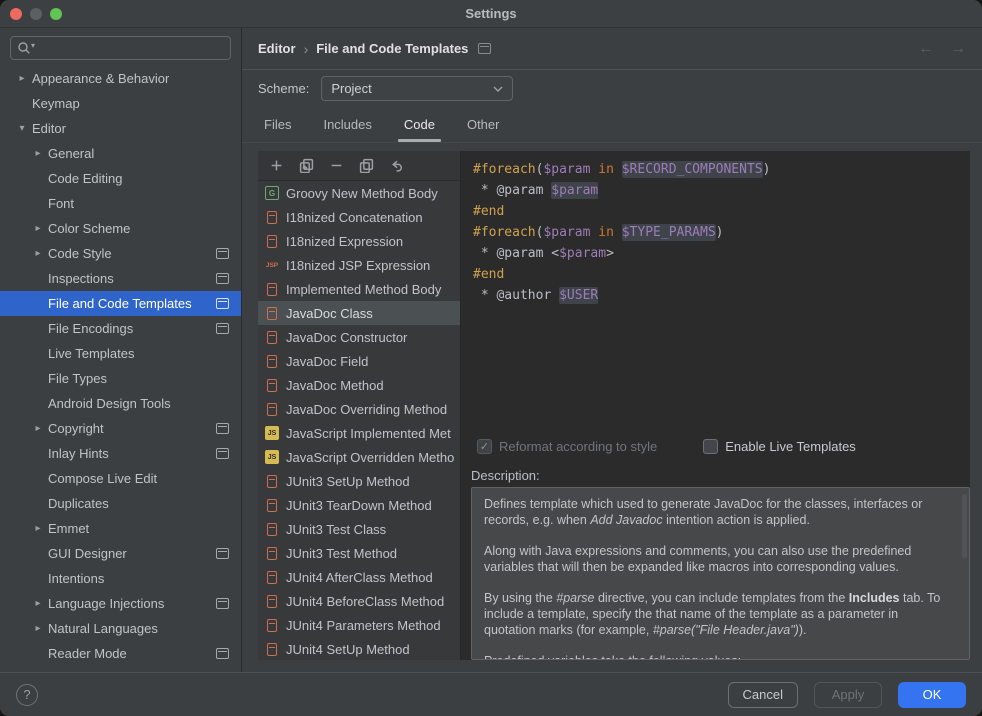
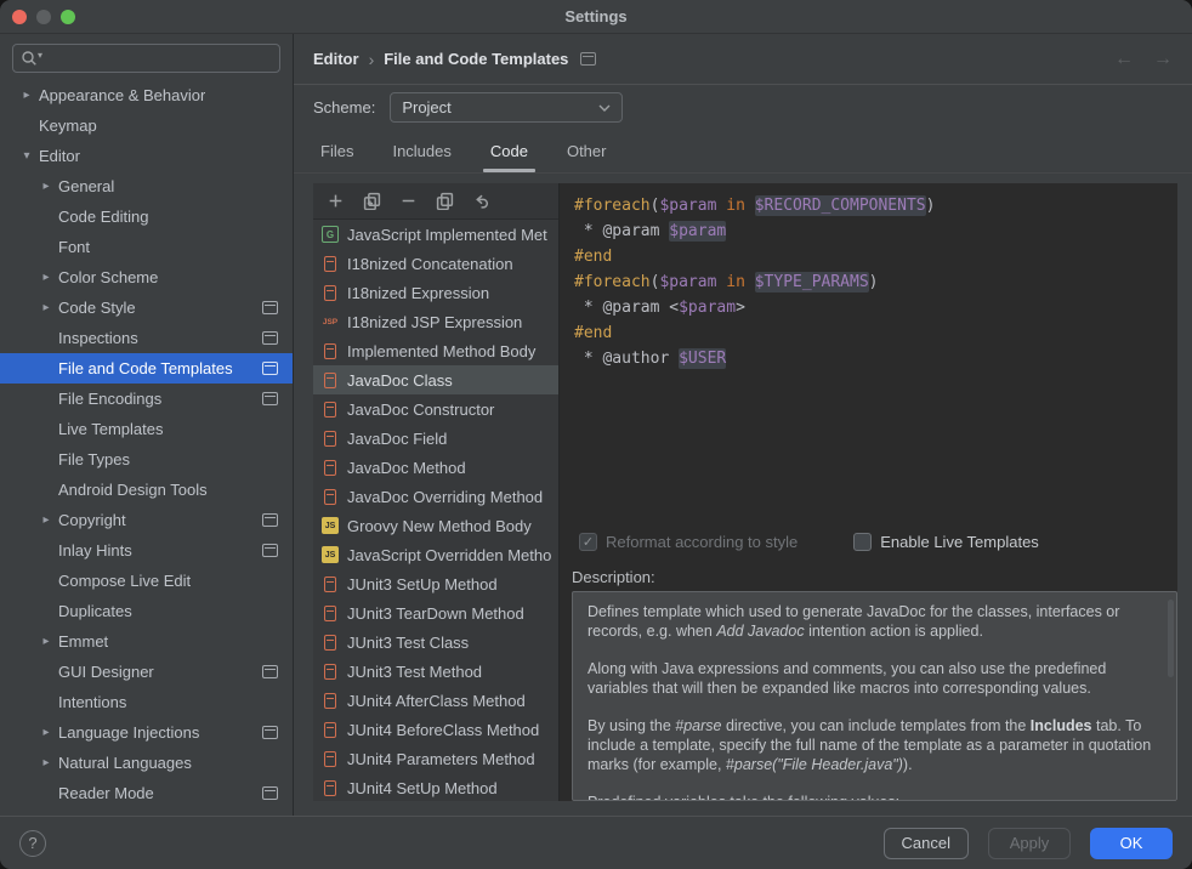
  Settings
  ▾
  ▸
  Appearance & Behavior
  Keymap
  ▾
  Editor
  ▸
  General
  Code Editing
  Font
  ▸
  Color Scheme
  ▸
  Code Style
  Inspections
  File and Code Templates
  File Encodings
  Live Templates
  File Types
  Android Design Tools
  ▸
  Copyright
  Inlay Hints
  Compose Live Edit
  Duplicates
  ▸
  Emmet
  GUI Designer
  Intentions
  ▸
  Language Injections
  ▸
  Natural Languages
  Reader Mode
  Editor
  ›
  File and Code Templates
  ←
  →
  Scheme:
  Project
  Files
  Includes
  Code
  Other
  G
- Groovy New Method Body
+ JavaScript Implemented Met
  I18nized Concatenation
  I18nized Expression
  I18nized JSP Expression
  Implemented Method Body
  JavaDoc Class
  JavaDoc Constructor
  JavaDoc Field
  JavaDoc Method
  JavaDoc Overriding Method
- JavaScript Implemented Met
+ Groovy New Method Body
  JavaScript Overridden Metho
  JUnit3 SetUp Method
  JUnit3 TearDown Method
  JUnit3 Test Class
  JUnit3 Test Method
  JUnit4 AfterClass Method
  JUnit4 BeforeClass Method
  JUnit4 Parameters Method
  JUnit4 SetUp Method
  #foreach($param in $RECORD_COMPONENTS)
  * @param $param
  #end
  #foreach($param in $TYPE_PARAMS)
  * @param <$param>
  #end
  * @author $USER
  ✓
  Reformat according to style
  Enable Live Templates
  Description:
  Defines template which used to generate JavaDoc for the classes, interfaces or records, e.g. when Add Javadoc intention action is applied.
  Along with Java expressions and comments, you can also use the predefined variables that will then be expanded like macros into corresponding values.
- By using the #parse directive, you can include templates from the Includes tab. To include a template, specify the that name of the template as a parameter in quotation marks (for example, #parse("File Header.java")).
+ By using the #parse directive, you can include templates from the Includes tab. To include a template, specify the full name of the template as a parameter in quotation marks (for example, #parse("File Header.java")).
  ?
  Cancel
  Apply
  OK
